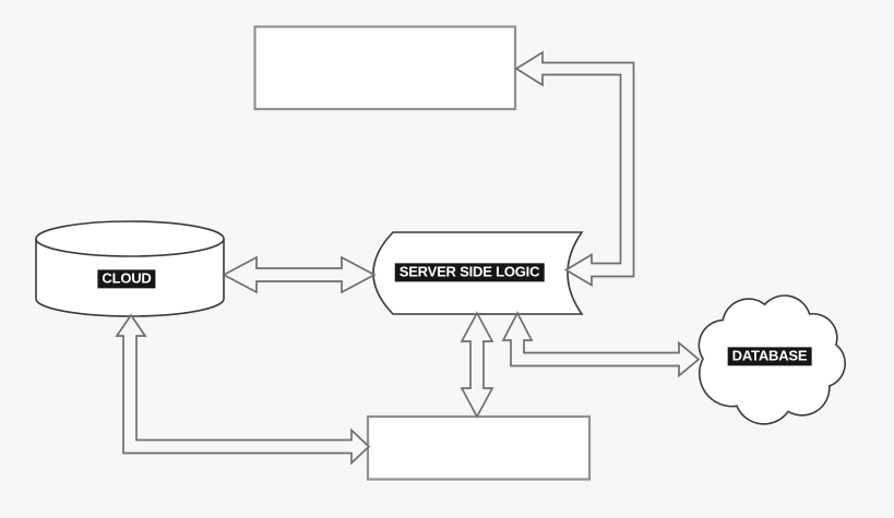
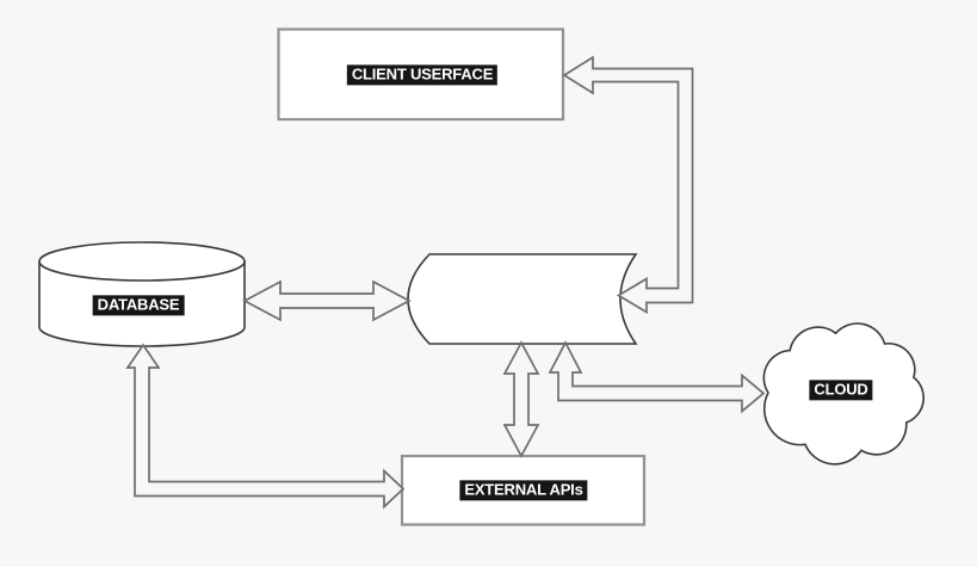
+ CLIENT USERFACE
- CLOUD
+ DATABASE
- SERVER SIDE LOGIC
- DATABASE
+ CLOUD
+ EXTERNAL APIs
